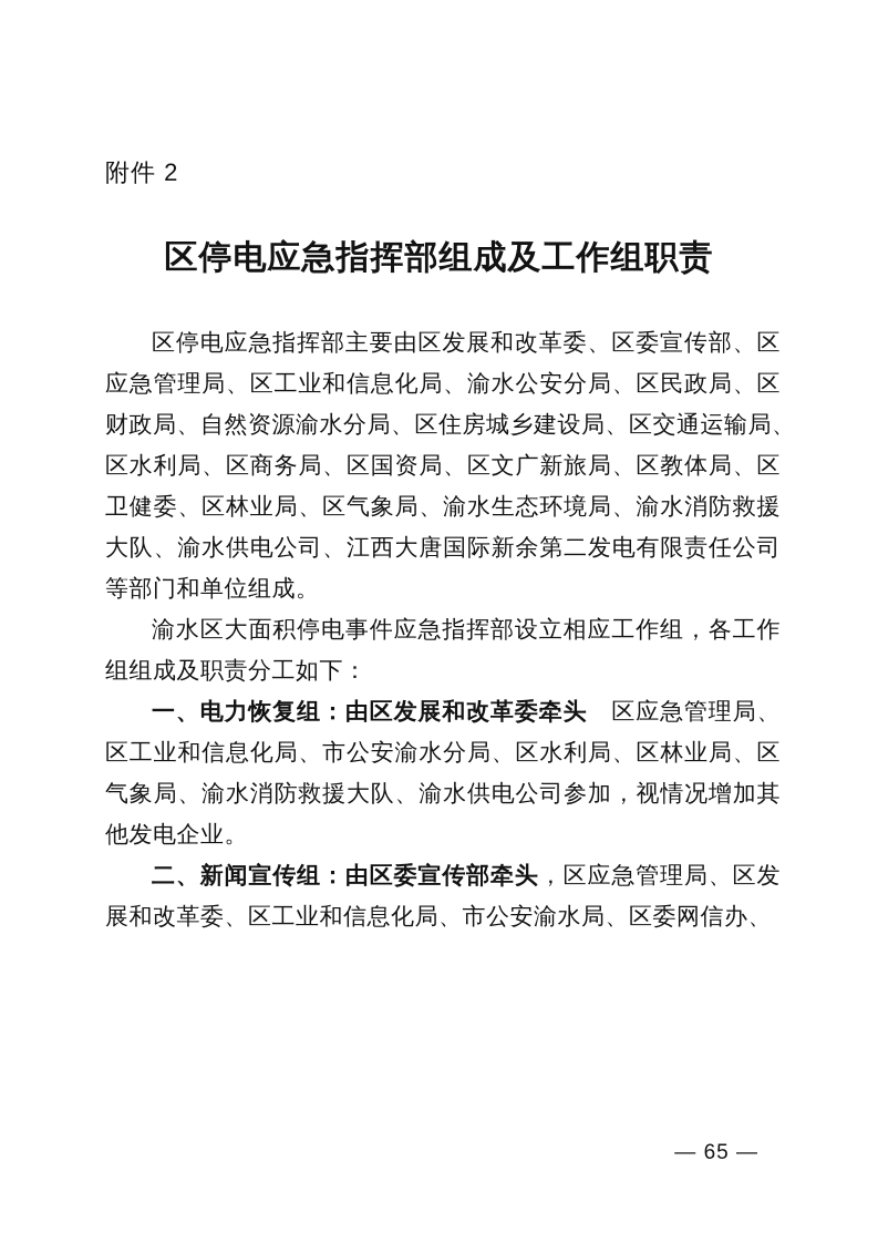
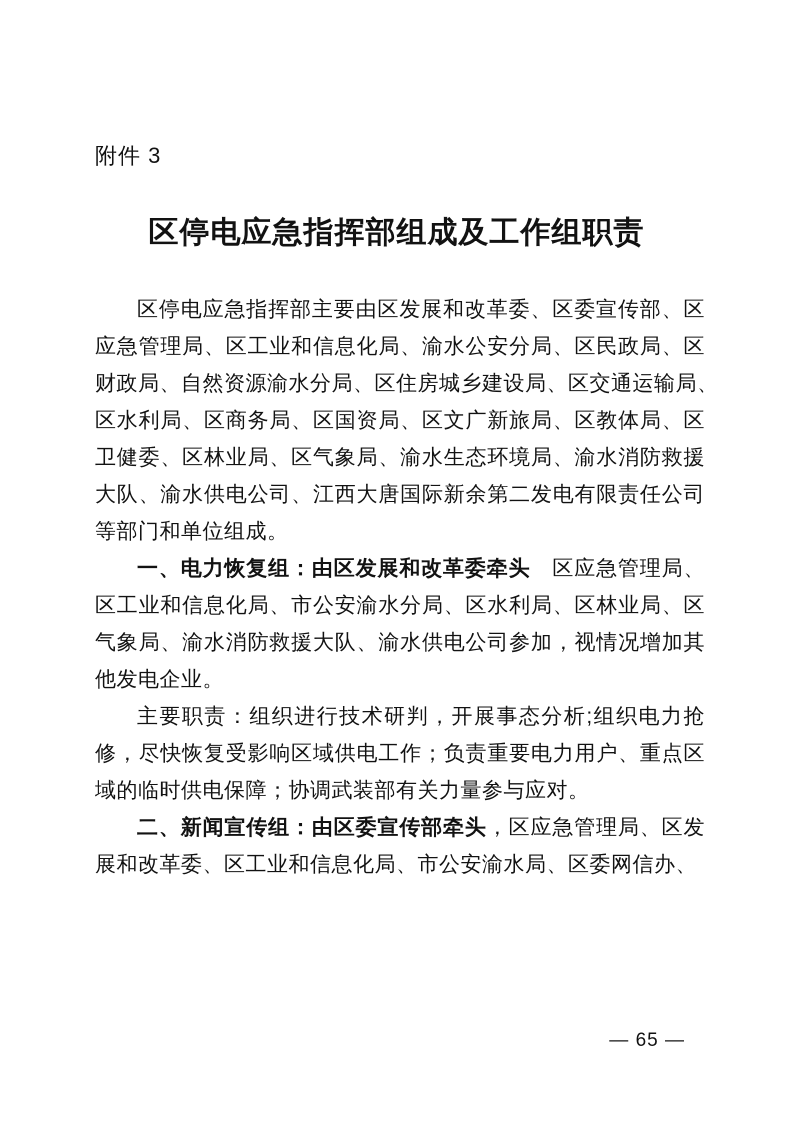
- 附件 2
+ 附件 3
  区停电应急指挥部组成及工作组职责
  区停电应急指挥部主要由区发展和改革委、区委宣传部、区
  应急管理局、区工业和信息化局、渝水公安分局、区民政局、区
  财政局、自然资源渝水分局、区住房城乡建设局、区交通运输局
  区水利局、区商务局、区国资局、区文广新旅局、区教体局、区
  卫健委、区林业局、区气象局、渝水生态环境局、渝水消防救援
  大队、渝水供电公司、江西大唐国际新余第二发电有限责任公司
  等部门和单位组成。
- 渝水区大面积停电事件应急指挥部设立相应工作组，各工作
- 组组成及职责分工如下：
  一、电力恢复组：由区发展和改革委牵头 区应急管理局、
  区工业和信息化局、市公安渝水分局、区水利局、区林业局、区
  气象局、渝水消防救援大队、渝水供电公司参加，视情况增加其
  他发电企业。
+ 主要职责：组织进行技术研判，开展事态分析;组织电力抢
+ 修，尽快恢复受影响区域供电工作；负责重要电力用户、重点区
+ 域的临时供电保障；协调武装部有关力量参与应对。
  二、新闻宣传组：由区委宣传部牵头，区应急管理局、区发
  展和改革委、区工业和信息化局、市公安渝水局、区委网信办、
  — 65 —
